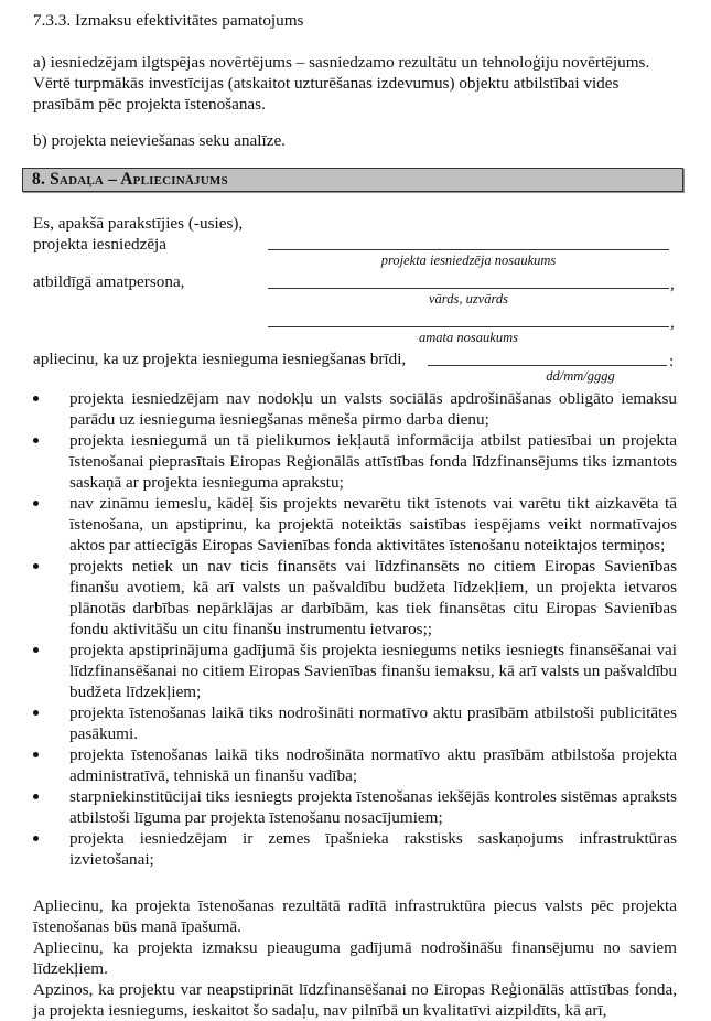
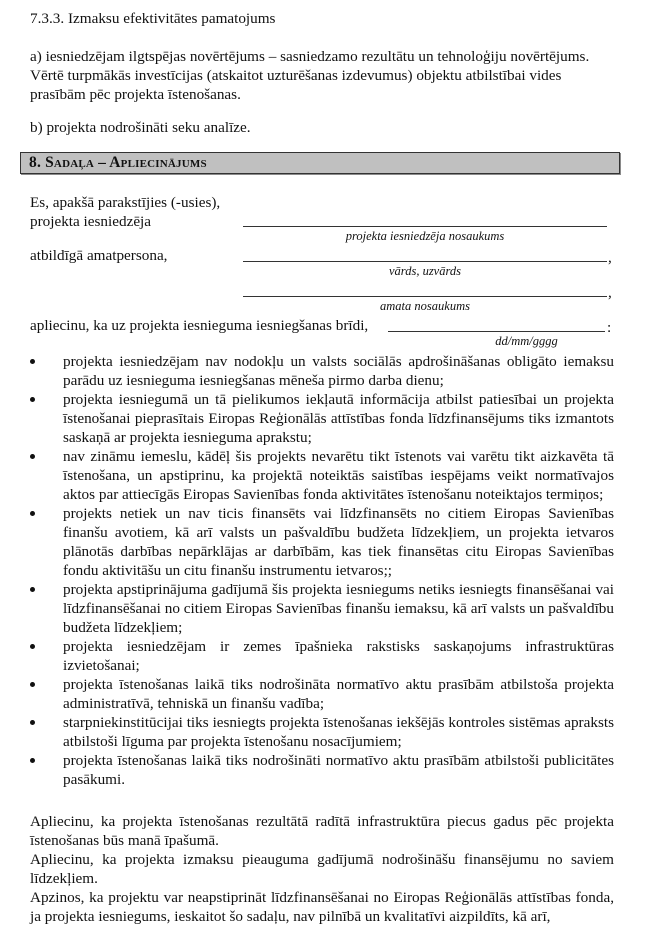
  7.3.3. Izmaksu efektivitātes pamatojums
  a) iesniedzējam ilgtspējas novērtējums – sasniedzamo rezultātu un tehnoloģiju novērtējums.
  Vērtē turpmākās investīcijas (atskaitot uzturēšanas izdevumus) objektu atbilstībai vides
  prasībām pēc projekta īstenošanas.
- b) projekta neieviešanas seku analīze.
+ b) projekta nodrošināti seku analīze.
  8. Sadaļa – Apliecinājums
  Es, apakšā parakstījies (-usies),
  projekta iesniedzēja
  projekta iesniedzēja nosaukums
  atbildīgā amatpersona,
  ,
  vārds, uzvārds
  ,
  amata nosaukums
  apliecinu, ka uz projekta iesnieguma iesniegšanas brīdi,
  :
  dd/mm/gggg
  projekta iesniedzējam nav nodokļu un valsts sociālās apdrošināšanas obligāto iemaksu parādu uz iesnieguma iesniegšanas mēneša pirmo darba dienu;
  projekta iesniegumā un tā pielikumos iekļautā informācija atbilst patiesībai un projekta īstenošanai pieprasītais Eiropas Reģionālās attīstības fonda līdzfinansējums tiks izmantots saskaņā ar projekta iesnieguma aprakstu;
  nav zināmu iemeslu, kādēļ šis projekts nevarētu tikt īstenots vai varētu tikt aizkavēta tā īstenošana, un apstiprinu, ka projektā noteiktās saistības iespējams veikt normatīvajos aktos par attiecīgās Eiropas Savienības fonda aktivitātes īstenošanu noteiktajos termiņos;
  projekts netiek un nav ticis finansēts vai līdzfinansēts no citiem Eiropas Savienības finanšu avotiem, kā arī valsts un pašvaldību budžeta līdzekļiem, un projekta ietvaros plānotās darbības nepārklājas ar darbībām, kas tiek finansētas citu Eiropas Savienības fondu aktivitāšu un citu finanšu instrumentu ietvaros;;
  projekta apstiprinājuma gadījumā šis projekta iesniegums netiks iesniegts finansēšanai vai līdzfinansēšanai no citiem Eiropas Savienības finanšu iemaksu, kā arī valsts un pašvaldību budžeta līdzekļiem;
- projekta īstenošanas laikā tiks nodrošināti normatīvo aktu prasībām atbilstoši publicitātes pasākumi.
+ projekta iesniedzējam ir zemes īpašnieka rakstisks saskaņojums infrastruktūras izvietošanai;
  projekta īstenošanas laikā tiks nodrošināta normatīvo aktu prasībām atbilstoša projekta administratīvā, tehniskā un finanšu vadība;
  starpniekinstitūcijai tiks iesniegts projekta īstenošanas iekšējās kontroles sistēmas apraksts atbilstoši līguma par projekta īstenošanu nosacījumiem;
- projekta iesniedzējam ir zemes īpašnieka rakstisks saskaņojums infrastruktūras izvietošanai;
+ projekta īstenošanas laikā tiks nodrošināti normatīvo aktu prasībām atbilstoši publicitātes pasākumi.
- Apliecinu, ka projekta īstenošanas rezultātā radītā infrastruktūra piecus valsts pēc projekta īstenošanas būs manā īpašumā.
+ Apliecinu, ka projekta īstenošanas rezultātā radītā infrastruktūra piecus gadus pēc projekta īstenošanas būs manā īpašumā.
  Apliecinu, ka projekta izmaksu pieauguma gadījumā nodrošināšu finansējumu no saviem līdzekļiem.
  Apzinos, ka projektu var neapstiprināt līdzfinansēšanai no Eiropas Reģionālās attīstības fonda, ja projekta iesniegums, ieskaitot šo sadaļu, nav pilnībā un kvalitatīvi aizpildīts, kā arī,
